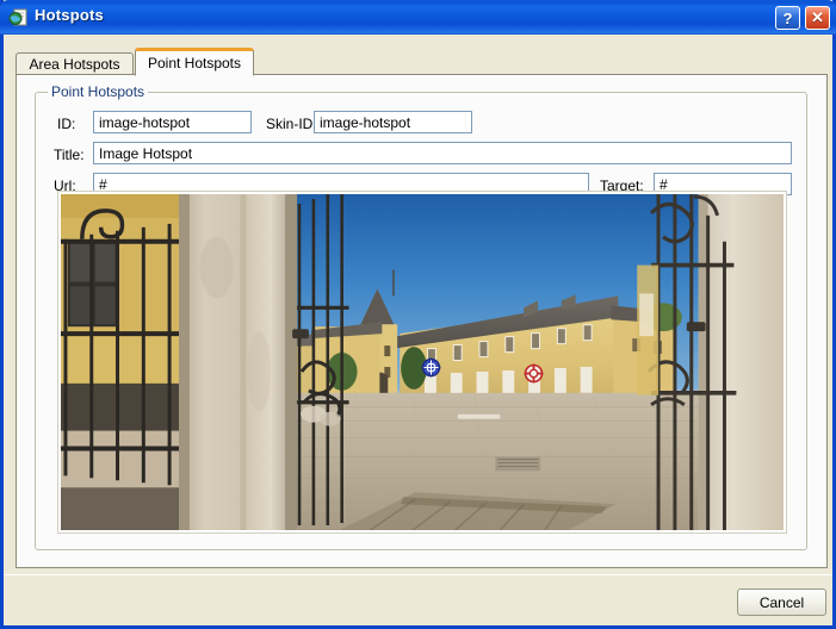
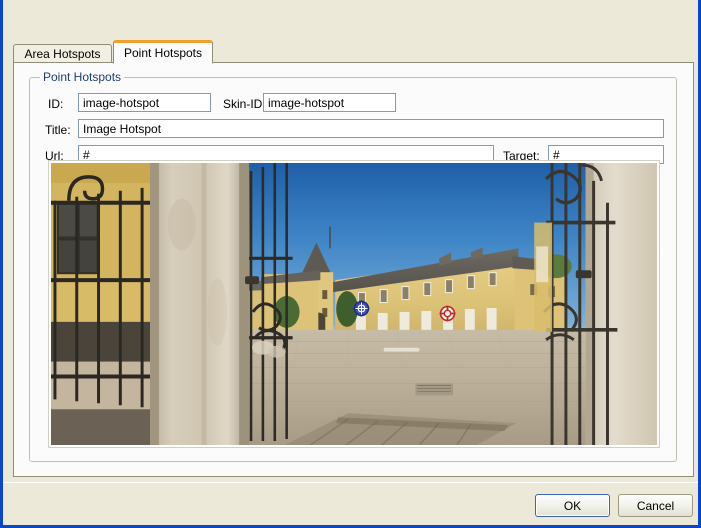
- Hotspots
- ?
- ✕
  Area Hotspots
  Point Hotspots
  Point Hotspots
  ID:
  image-hotspot
  Skin-ID
  image-hotspot
  Title:
  Image Hotspot
  Url:
  #
  Target:
  #
+ OK
  Cancel
